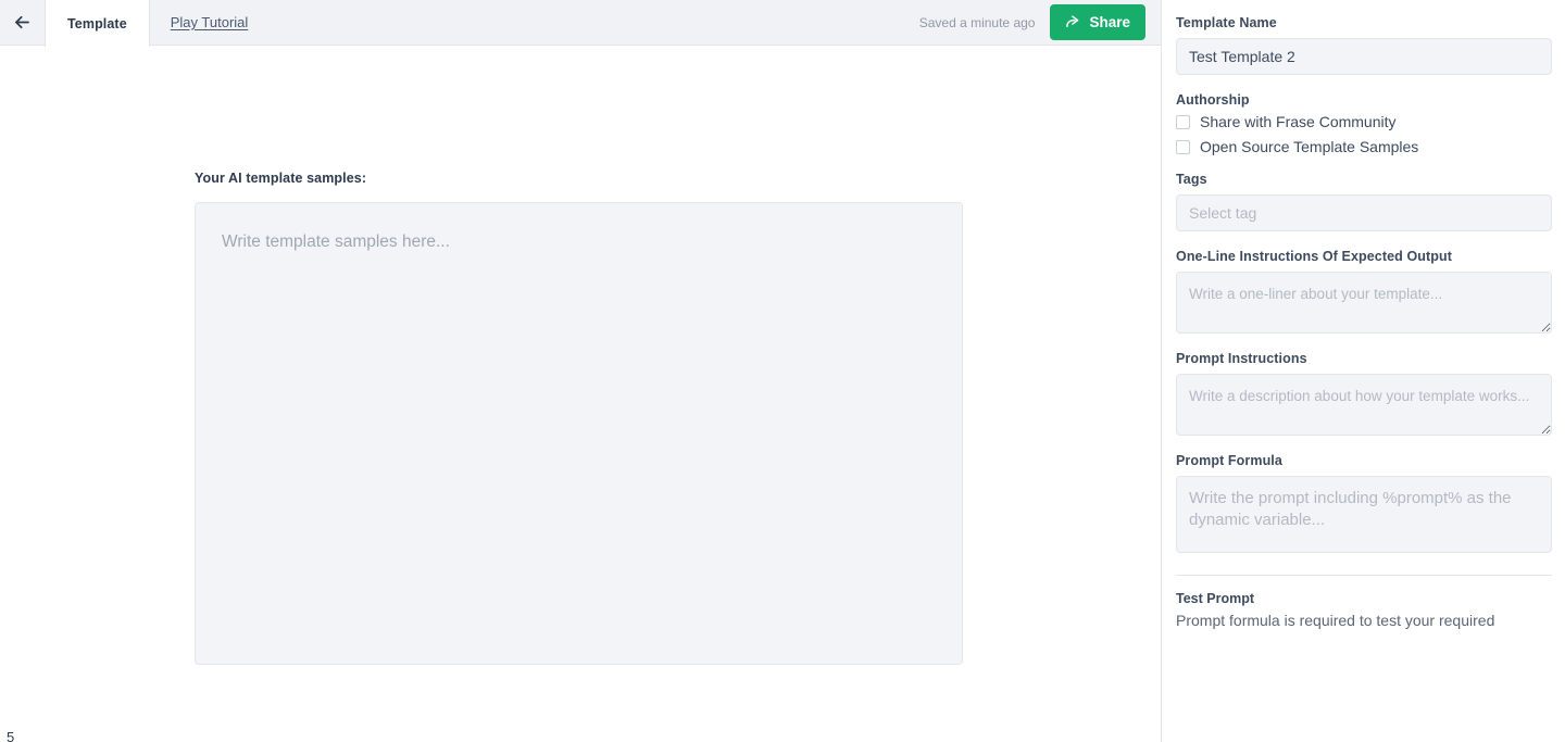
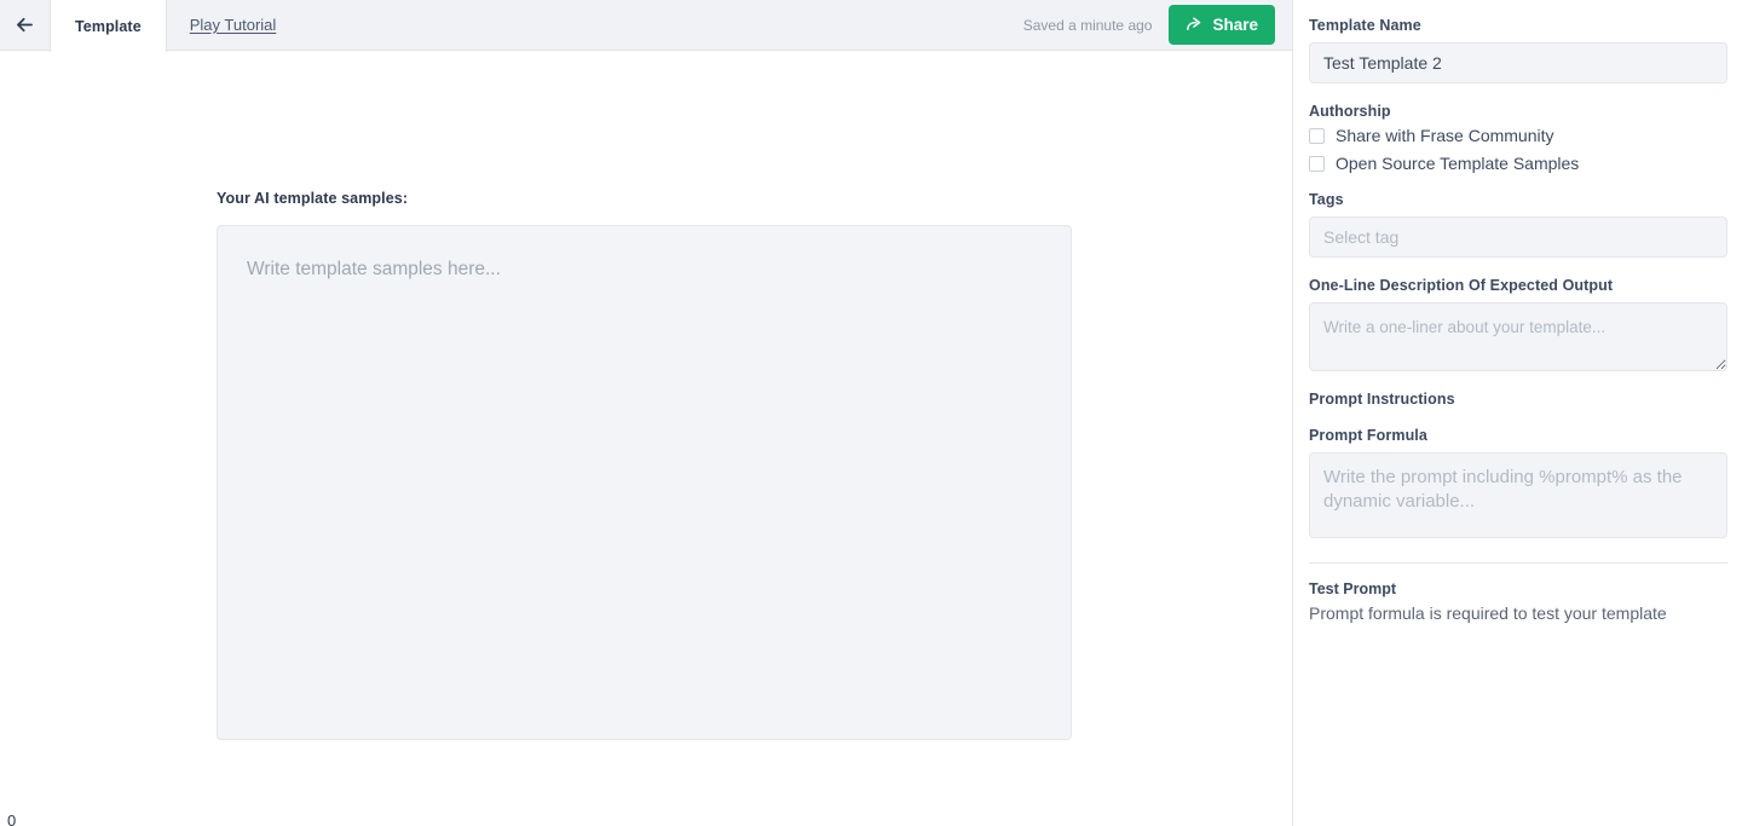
  Template
  Play Tutorial
  Saved a minute ago
  Share
  Your AI template samples:
  Write template samples here...
- 5
+ 0
  Template Name
  Test Template 2
  Authorship
  Share with Frase Community
  Open Source Template Samples
  Tags
  Select tag
- One-Line Instructions Of Expected Output
+ One-Line Description Of Expected Output
  Write a one-liner about your template...
  Prompt Instructions
- Write a description about how your template works...
  Prompt Formula
  Test Prompt
- Prompt formula is required to test your required
+ Prompt formula is required to test your template
